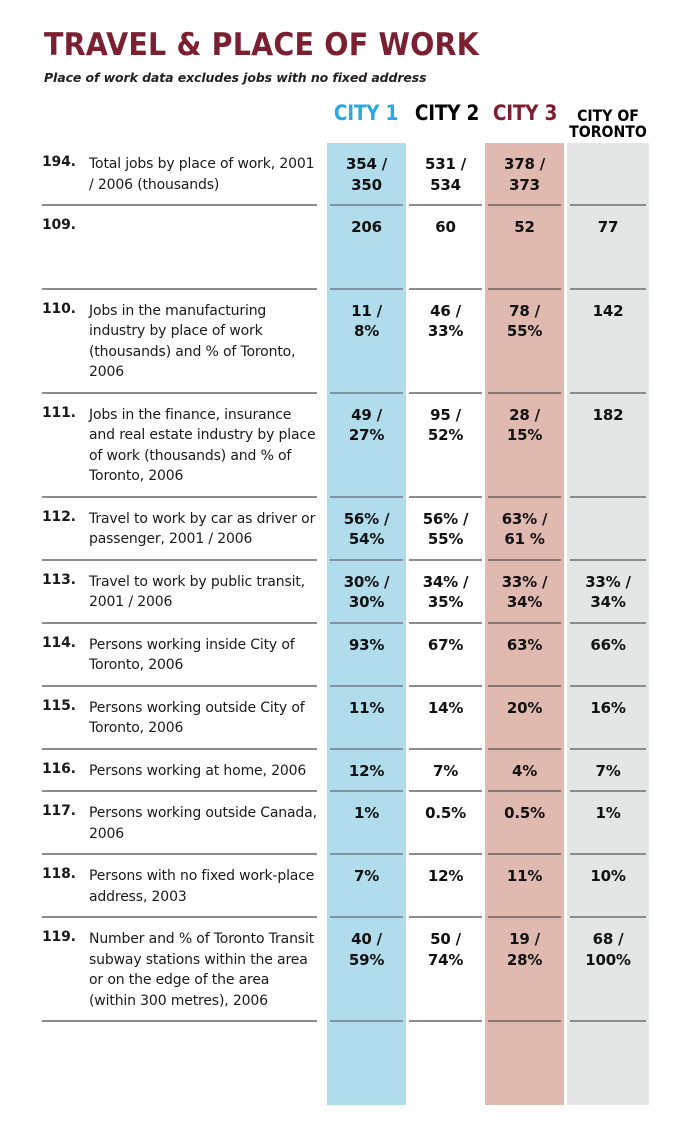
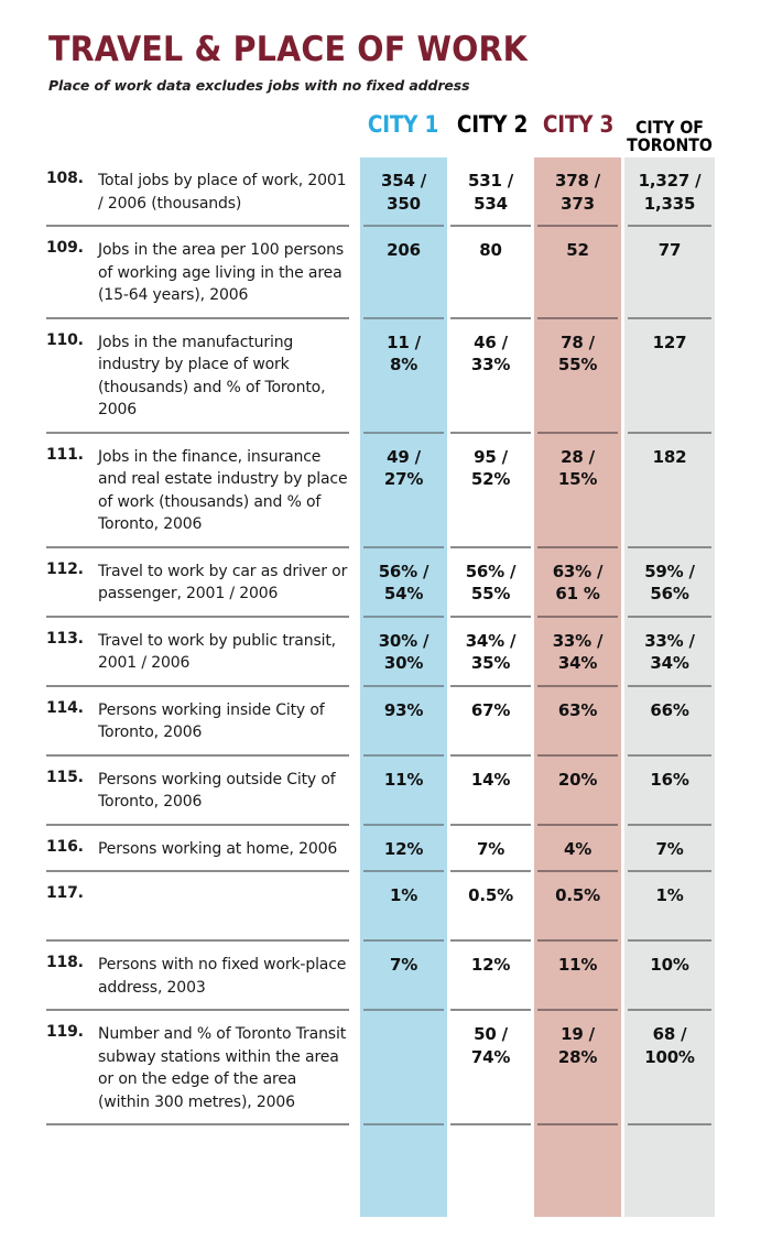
  TRAVEL & PLACE OF WORK
  Place of work data excludes jobs with no fixed address
  CITY 1
  CITY 2
  CITY 3
  CITY OF
  TORONTO
- 194.
+ 108.
  Total jobs by place of work, 2001 / 2006 (thousands)
  354 /
  350
  531 /
  534
  378 /
  373
+ 1,327 /
+ 1,335
  109.
+ Jobs in the area per 100 persons of working age living in the area (15-64 years), 2006
  206
- 60
+ 80
  52
  77
  110.
  Jobs in the manufacturing industry by place of work (thousands) and % of Toronto, 2006
  11 /
  8%
  46 /
  33%
  78 /
  55%
- 142
+ 127
  111.
  Jobs in the finance, insurance and real estate industry by place of work (thousands) and % of Toronto, 2006
  49 /
  27%
  95 /
  52%
  28 /
  15%
  182
  112.
  Travel to work by car as driver or passenger, 2001 / 2006
  56% /
  54%
  56% /
  55%
  63% /
  61 %
+ 59% /
+ 56%
  113.
  Travel to work by public transit, 2001 / 2006
  30% /
  30%
  34% /
  35%
  33% /
  34%
  33% /
  34%
  114.
  Persons working inside City of Toronto, 2006
  93%
  67%
  63%
  66%
  115.
  Persons working outside City of Toronto, 2006
  11%
  14%
  20%
  16%
  116.
  Persons working at home, 2006
  12%
  7%
  4%
  7%
  117.
- Persons working outside Canada, 2006
  1%
  0.5%
  0.5%
  1%
  118.
  Persons with no fixed work-place address, 2003
  7%
  12%
  11%
  10%
  119.
  Number and % of Toronto Transit subway stations within the area or on the edge of the area (within 300 metres), 2006
- 40 /
- 59%
  50 /
  74%
  19 /
  28%
  68 /
  100%
